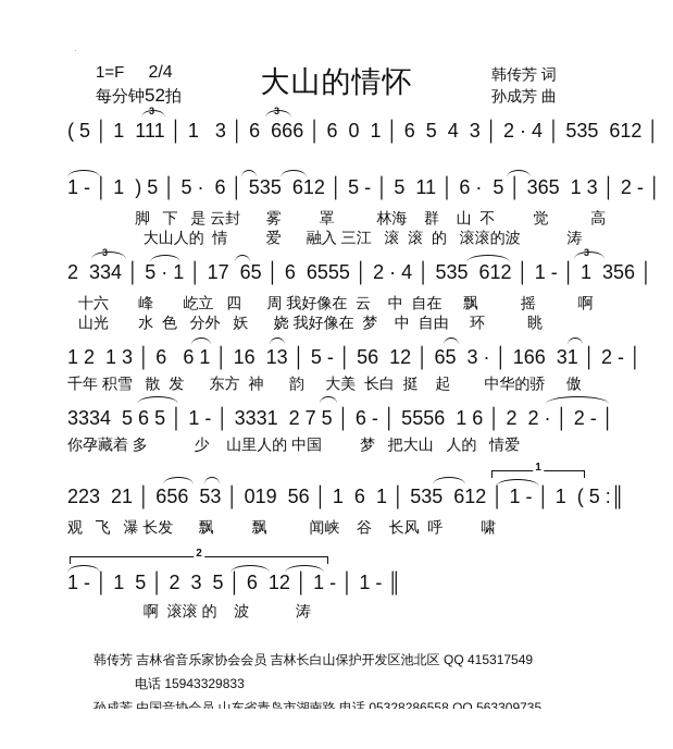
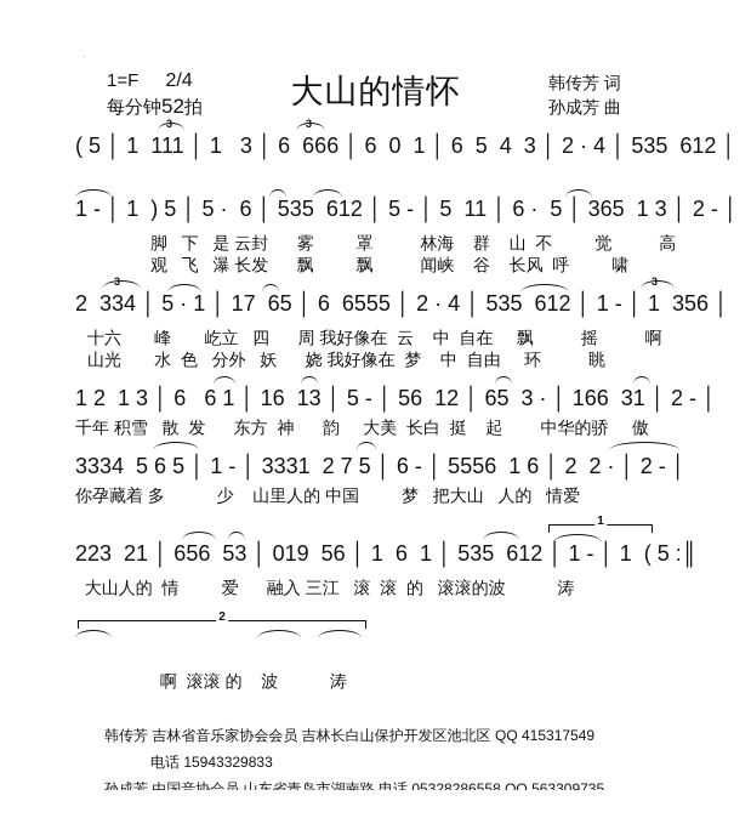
  ·
  大山的情怀
  1=F 2/4
  每分钟52拍
  韩传芳 词
  孙成芳 曲
  3
  3
  ( 5 │ 1 111 │ 1 3 │ 6 666 │ 6 0 1 │ 6 5 4 3 │ 2 · 4 │ 535 612 │
  1 - │ 1 ) 5 │ 5 · 6 │ 535 612 │ 5 - │ 5 11 │ 6 · 5 │ 365 1 3 │ 2 - │
  脚 下 是 云封 雾 罩 林海 群 山 不 觉 高
- 大山人的 情 爱 融入 三江 滚 滚 的 滚滚的波 涛
+ 观 飞 瀑 长发 飘 飘 闻峡 谷 长风 呼 啸
  3
  3
  2 334 │ 5 · 1 │ 17 65 │ 6 6555 │ 2 · 4 │ 535 612 │ 1 - │ 1 356 │
  十六 峰 屹立 四 周 我好像在 云 中 自在 飘 摇 啊
  山光 水 色 分外 妖 娆 我好像在 梦 中 自由 环 眺
  1 2 1 3 │ 6 6 1 │ 16 13 │ 5 - │ 56 12 │ 65 3 · │ 166 31 │ 2 - │
  千年 积雪 散 发 东方 神 韵 大美 长白 挺 起 中华的骄 傲
  3334 5 6 5 │ 1 - │ 3331 2 7 5 │ 6 - │ 5556 1 6 │ 2 2 · │ 2 - │
  你孕藏着 多 少 山里人的 中国 梦 把大山 人的 情爱
  1
  223 21 │ 656 53 │ 019 56 │ 1 6 1 │ 535 612 │ 1 - │ 1 ( 5 :║
- 观 飞 瀑 长发 飘 飘 闻峡 谷 长风 呼 啸
+ 大山人的 情 爱 融入 三江 滚 滚 的 滚滚的波 涛
  2
- 1 - │ 1 5 │ 2 3 5 │ 6 12 │ 1 - │ 1 - ║
  啊 滚滚 的 波 涛
  韩传芳 吉林省音乐家协会会员 吉林长白山保护开发区池北区 QQ 415317549
  电话 15943329833
  孙成芳 中国音协会员 山东省青岛市湖南路 电话 05328286558 QQ 563309735
